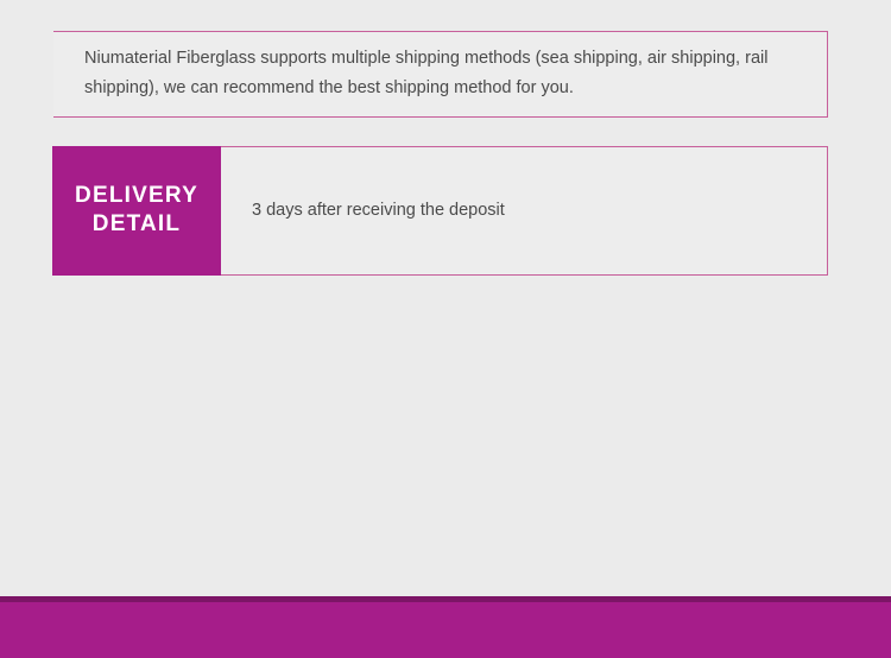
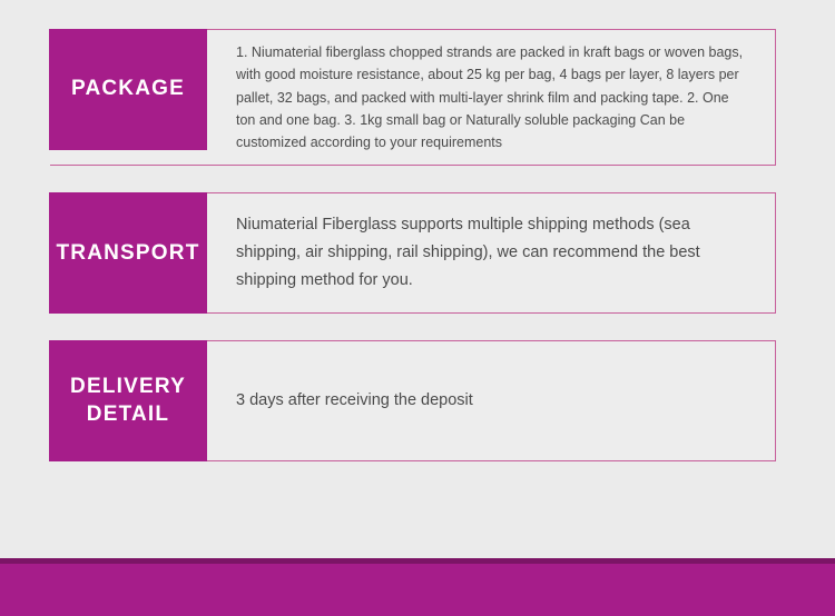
+ PACKAGE
+ 1. Niumaterial fiberglass chopped strands are packed in kraft bags or woven bags, with good moisture resistance, about 25 kg per bag, 4 bags per layer, 8 layers per pallet, 32 bags, and packed with multi-layer shrink film and packing tape. 2. One ton and one bag. 3. 1kg small bag or Naturally soluble packaging Can be customized according to your requirements
+ TRANSPORT
  Niumaterial Fiberglass supports multiple shipping methods (sea shipping, air shipping, rail shipping), we can recommend the best shipping method for you.
  DELIVERY DETAIL
  3 days after receiving the deposit
